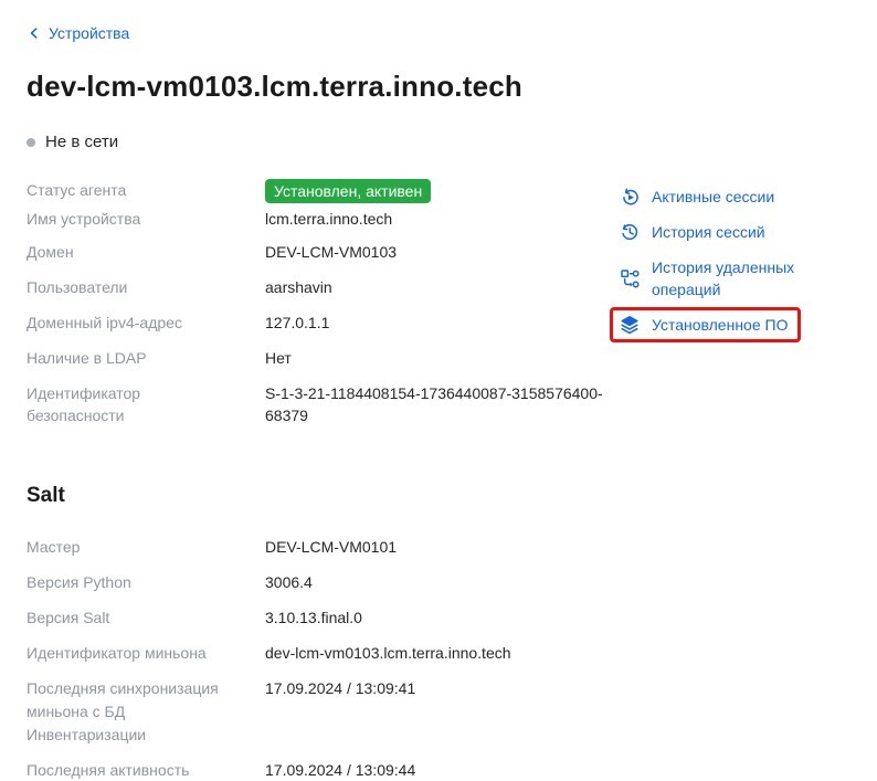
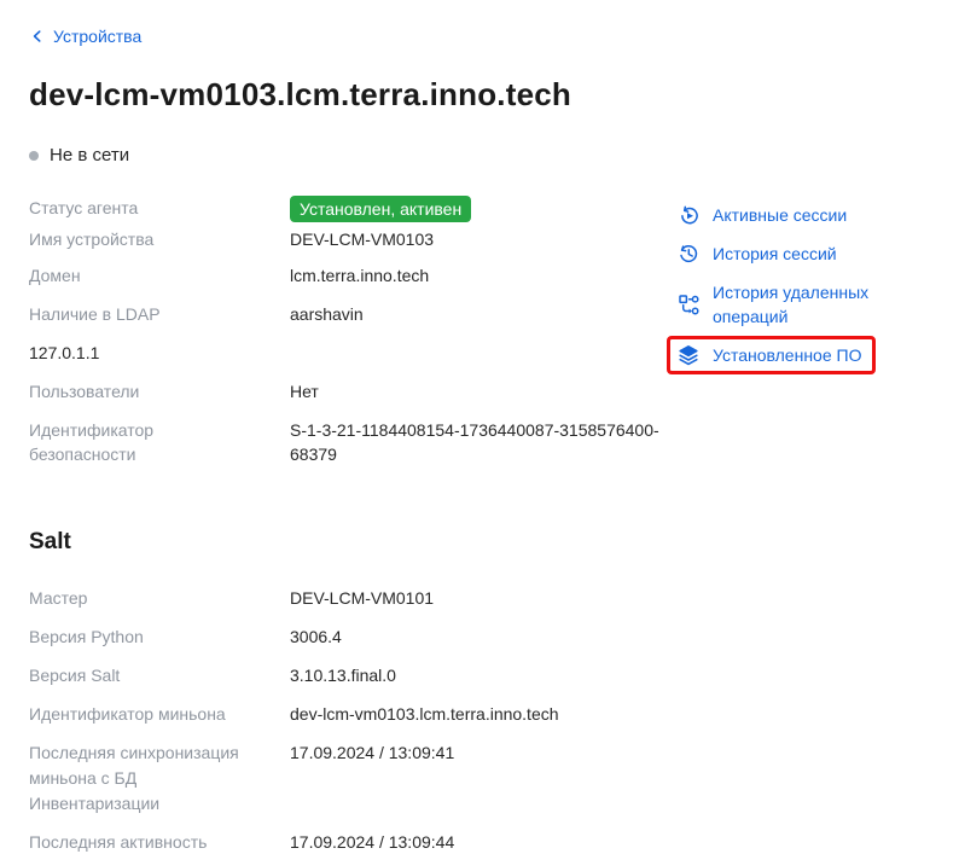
  Устройства
  dev-lcm-vm0103.lcm.terra.inno.tech
  Не в сети
  Статус агента
  Установлен, активен
  Имя устройства
- lcm.terra.inno.tech
+ DEV-LCM-VM0103
  Домен
- DEV-LCM-VM0103
+ lcm.terra.inno.tech
- Пользователи
+ Наличие в LDAP
  aarshavin
- Доменный ipv4-адрес
  127.0.1.1
- Наличие в LDAP
+ Пользователи
  Нет
  Идентификатор безопасности
  S-1-3-21-1184408154-1736440087-3158576400-68379
  Активные сессии
  История сессий
  История удаленных операций
  Установленное ПО
  Salt
  Мастер
  DEV-LCM-VM0101
  Версия Python
  3006.4
  Версия Salt
  3.10.13.final.0
  Идентификатор миньона
  dev-lcm-vm0103.lcm.terra.inno.tech
  Последняя синхронизация миньона с БД Инвентаризации
  17.09.2024 / 13:09:41
  Последняя активность
  17.09.2024 / 13:09:44
